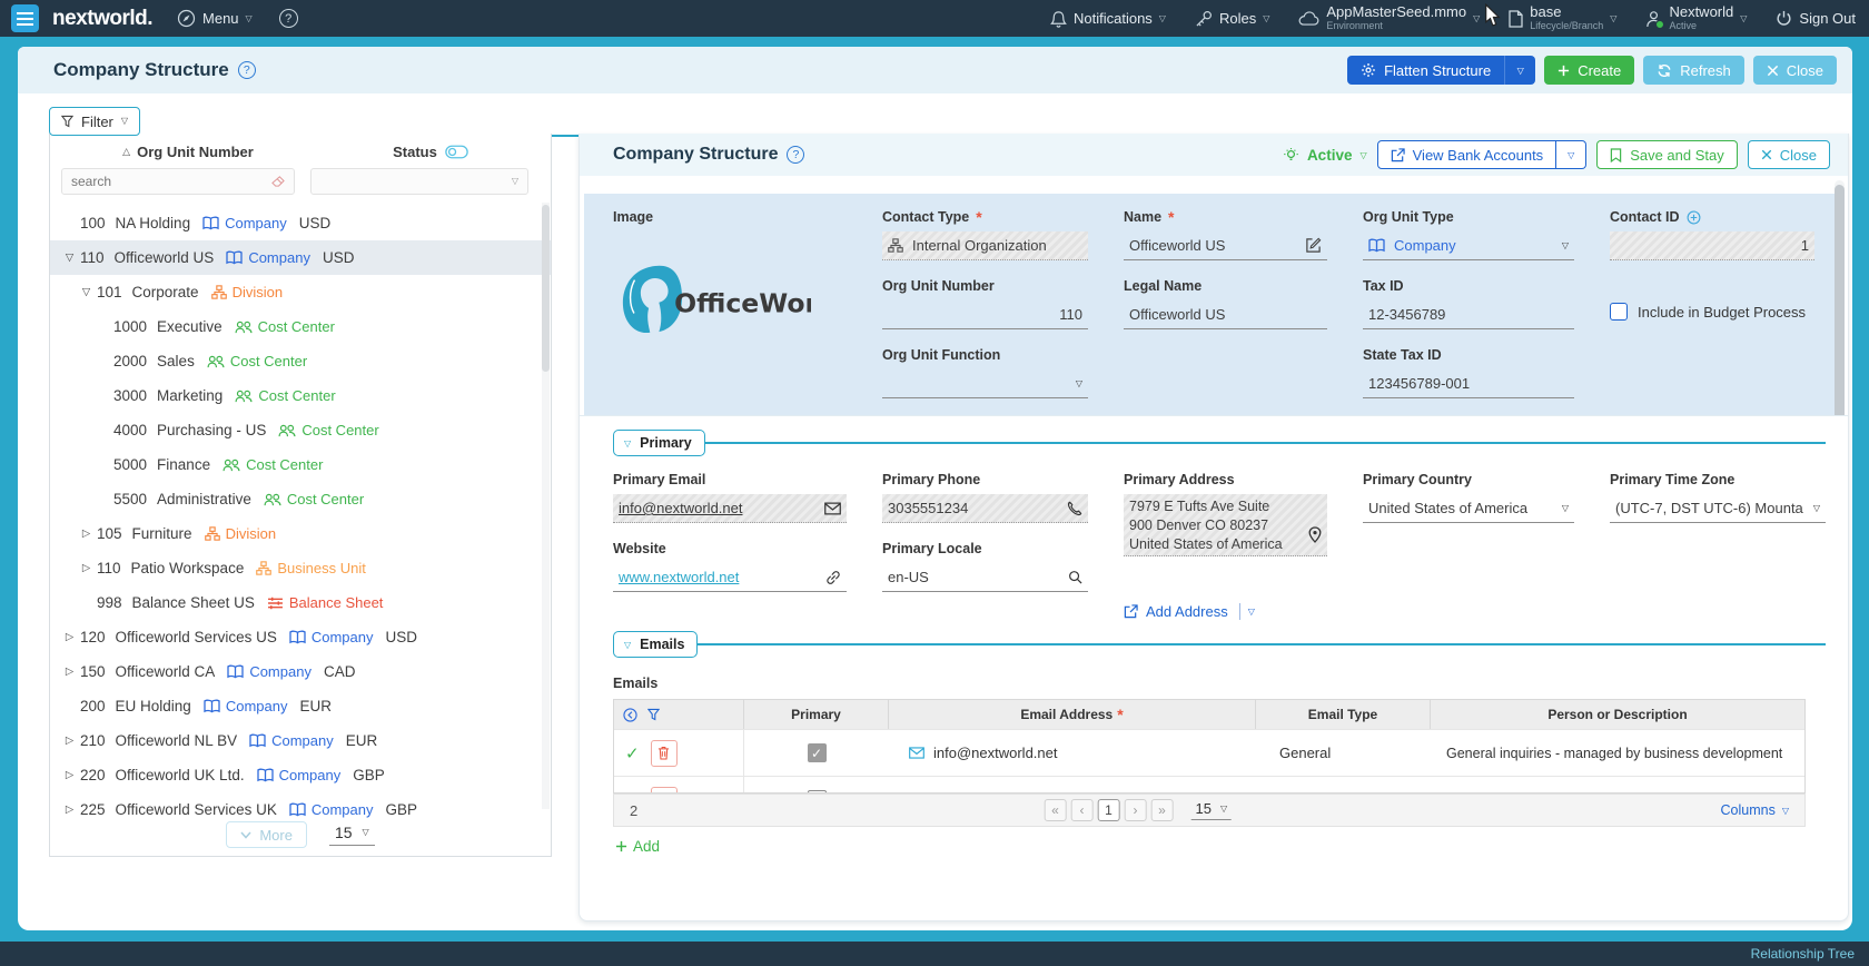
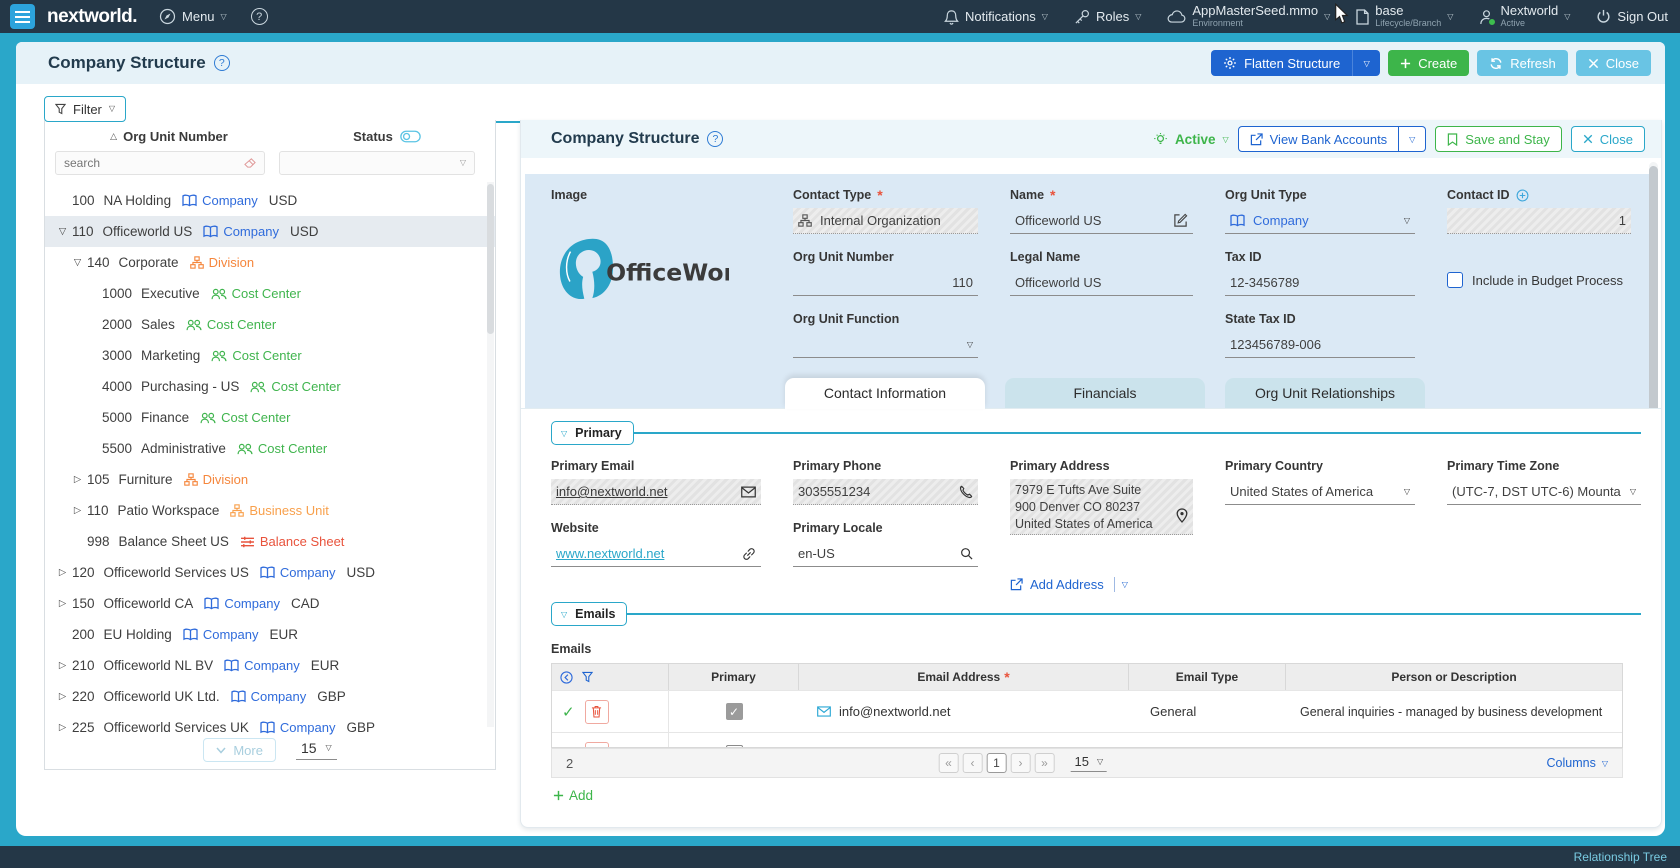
  nextworld.
  Menu
  ▽
  ?
  Notifications
  ▽
  Roles
  ▽
  AppMasterSeed.mmo
  Environment
  ▽
  base
  Lifecycle/Branch
  ▽
  Nextworld
  Active
  ▽
  Sign Out
  Company Structure
  ?
  Flatten Structure
  ▽
  Create
  Refresh
  Close
  Filter
  ▽
  △
  Org Unit Number
  Status
  search
  ▽
  100
  NA Holding
  Company
  USD
  ▽
  110
  Officeworld US
  Company
  USD
  ▽
- 101
+ 140
  Corporate
  Division
  1000
  Executive
  Cost Center
  2000
  Sales
  Cost Center
  3000
  Marketing
  Cost Center
  4000
  Purchasing - US
  Cost Center
  5000
  Finance
  Cost Center
  5500
  Administrative
  Cost Center
  ▷
  105
  Furniture
  Division
  ▷
  110
  Patio Workspace
  Business Unit
  998
  Balance Sheet US
  Balance Sheet
  ▷
  120
  Officeworld Services US
  Company
  USD
  ▷
  150
  Officeworld CA
  Company
  CAD
  200
  EU Holding
  Company
  EUR
  ▷
  210
  Officeworld NL BV
  Company
  EUR
  ▷
  220
  Officeworld UK Ltd.
  Company
  GBP
  ▷
  225
  Officeworld Services UK
  Company
  GBP
  More
  15
  ▽
  Company Structure
  ?
  Active
  ▽
  View Bank Accounts
  ▽
  Save and Stay
  Close
  Image
  OfficeWo
  Contact Type
  *
  Internal Organization
  Org Unit Number
  110
  Org Unit Function
  ▽
  Name
  *
  Officeworld US
  Legal Name
  Officeworld US
  Org Unit Type
  Company
  ▽
  Tax ID
  12-3456789
  State Tax ID
- 123456789-001
+ 123456789-006
  Contact ID
  1
  Include in Budget Process
+ Contact Information
+ Financials
+ Org Unit Relationships
  ▽
  Primary
  Primary Email
  info@nextworld.net
  Website
  www.nextworld.net
  Primary Phone
  3035551234
  Primary Locale
  en-US
  Primary Address
  7979 E Tufts Ave Suite
  900 Denver CO 80237
  United States of America
  Add Address
  ▽
  Primary Country
  United States of America
  ▽
  Primary Time Zone
  (UTC-7, DST UTC-6) Mounta
  ▽
  ▽
  Emails
  Emails
  Primary
  Email Address
  *
  Email Type
  Person or Description
  ✓
  ✓
  info@nextworld.net
  General
  General inquiries - managed by business development
  2
  «
  ‹
  1
  ›
  »
  15
  ▽
  Columns
  ▽
  Add
  Relationship Tree
